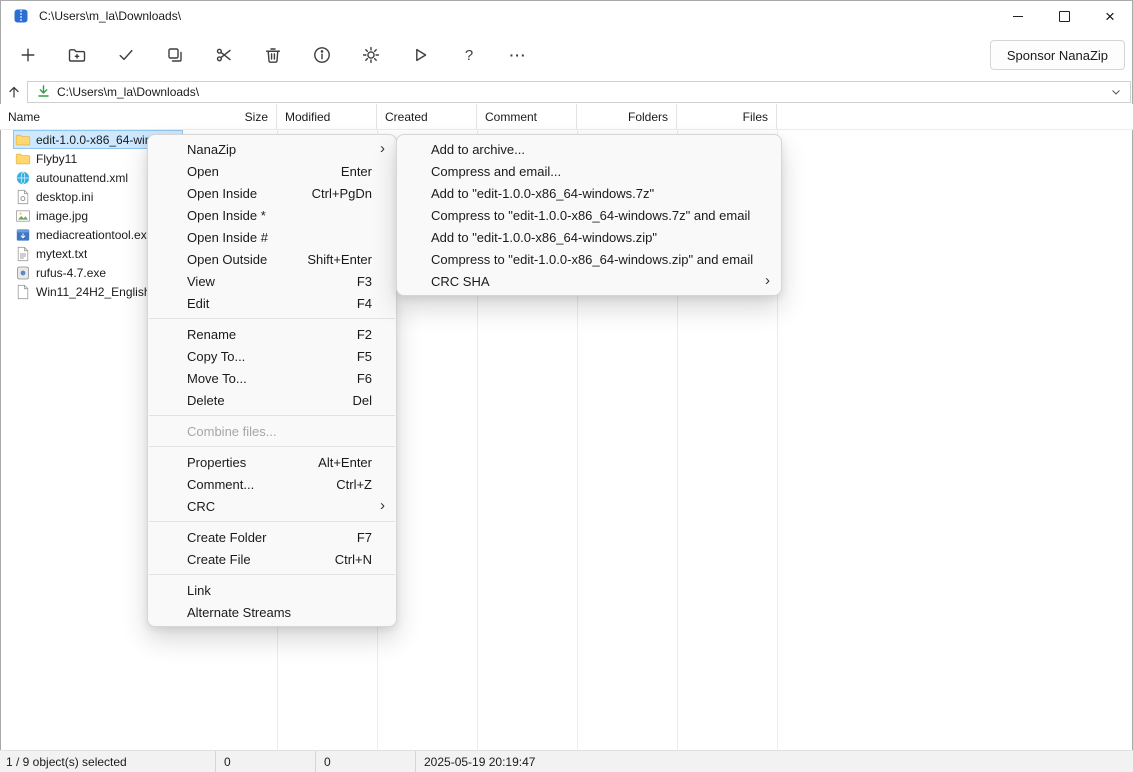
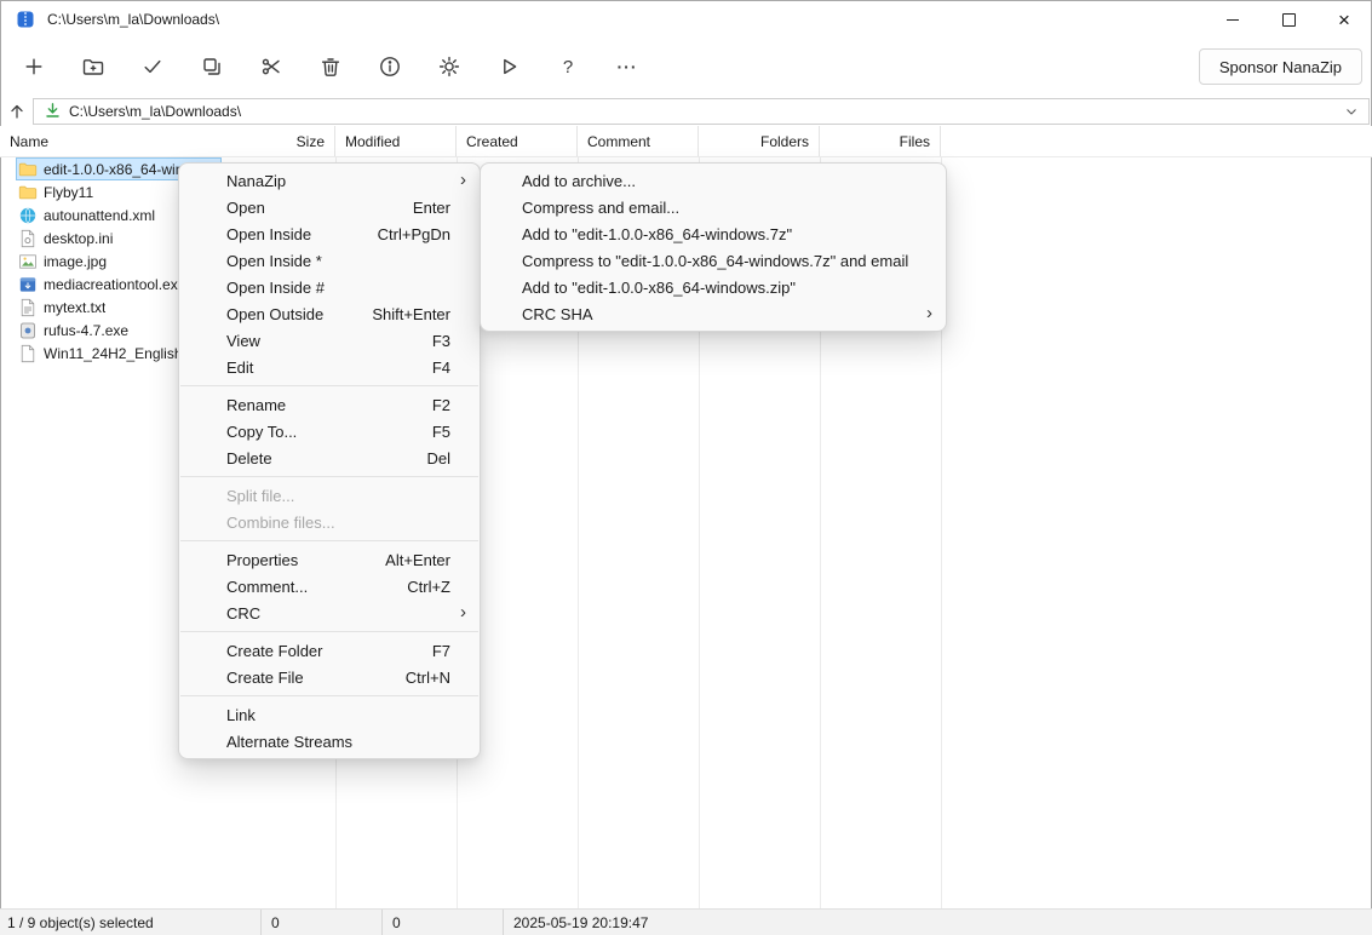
  C:\Users\m_la\Downloads\
  ×
  ?
  ···
  Sponsor NanaZip
  C:\Users\m_la\Downloads\
  Name
  Size
  Modified
  Created
  Comment
  Folders
  Files
  edit-1.0.0-x86_64-wi
  Flyby11
  autounattend.xml
  desktop.ini
  image.jpg
  mediacreationtool.ex
  mytext.txt
  rufus-4.7.exe
  Win11_24H2_Englis
  NanaZip
  ›
  Open
  Enter
  Open Inside
  Ctrl+PgDn
  Open Inside *
  Open Inside #
  Open Outside
  Shift+Enter
  View
  F3
  Edit
  F4
  Rename
  F2
  Copy To...
  F5
- Move To...
- F6
  Delete
  Del
+ Split file...
  Combine files...
  Properties
  Alt+Enter
  Comment...
  Ctrl+Z
  CRC
  ›
  Create Folder
  F7
  Create File
  Ctrl+N
  Link
  Alternate Streams
  Add to archive...
  Compress and email...
  Add to "edit-1.0.0-x86_64-windows.7z"
  Compress to "edit-1.0.0-x86_64-windows.7z" and email
  Add to "edit-1.0.0-x86_64-windows.zip"
- Compress to "edit-1.0.0-x86_64-windows.zip" and email
  CRC SHA
  ›
  1 / 9 object(s) selected
  0
  0
  2025-05-19 20:19:47
